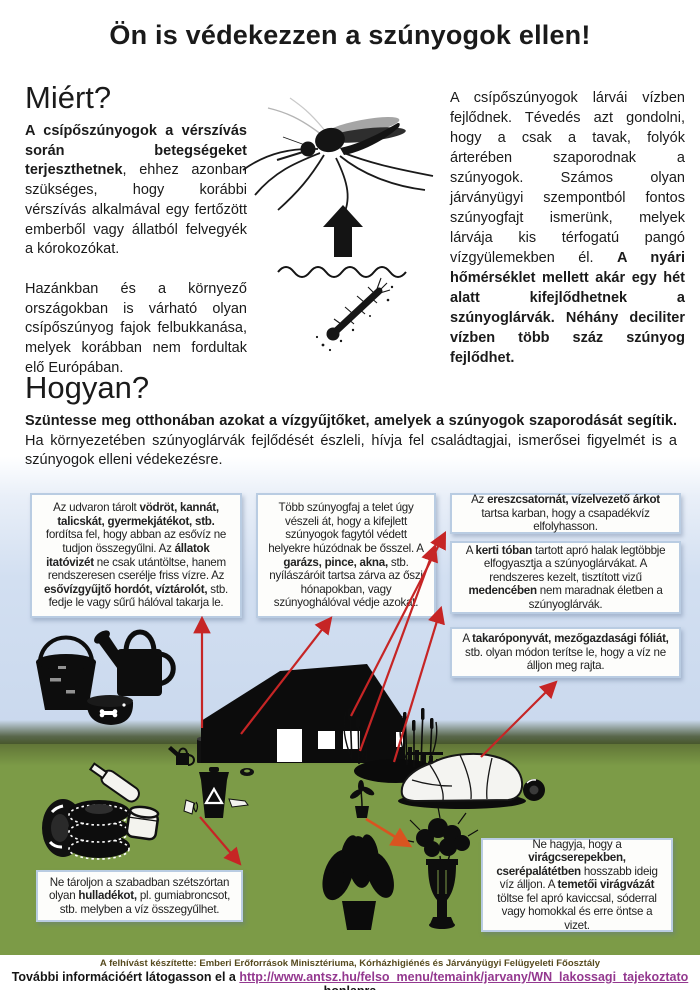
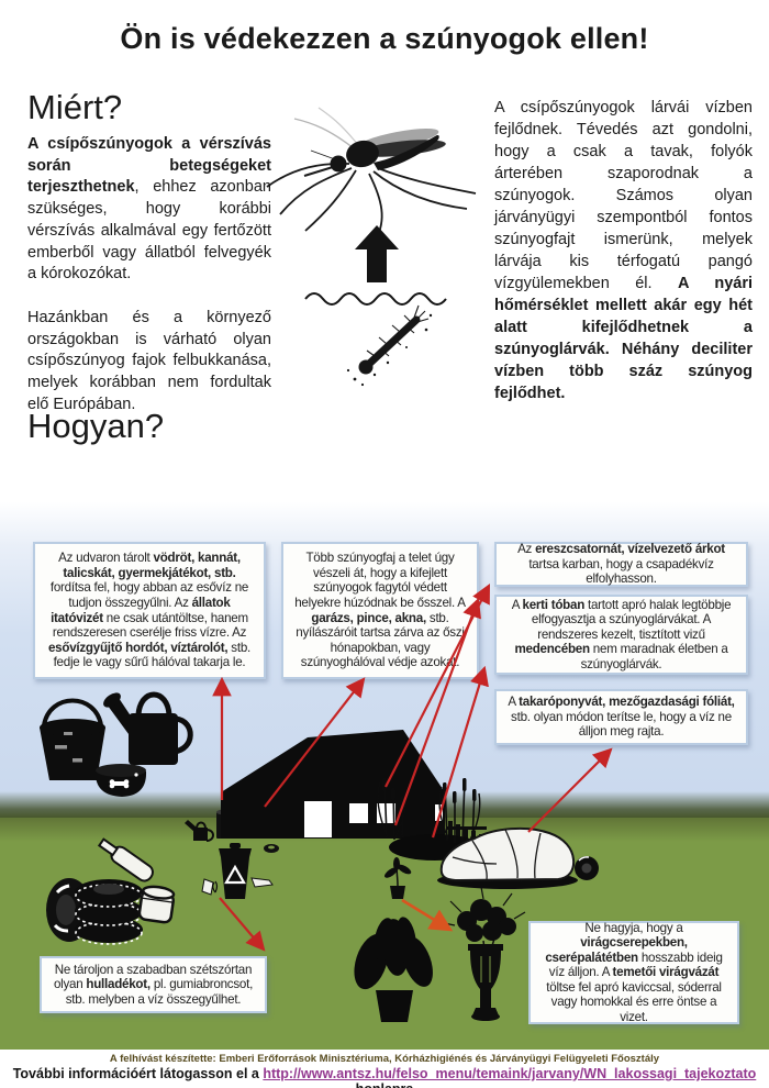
  Ön is védekezzen a szúnyogok ellen!
  Miért?
  A csípőszúnyogok a vérszívás során betegségeket terjeszthetnek, ehhez azonban szükséges, hogy korábbi vérszívás alkalmával egy fertőzött emberből vagy állatból felvegyék a kórokozókat.
  Hazánkban és a környező országokban is várható olyan csípőszúnyog fajok felbukkanása, melyek korábban nem fordultak elő Európában.
  A csípőszúnyogok lárvái vízben fejlődnek. Tévedés azt gondolni, hogy a csak a tavak, folyók árterében szaporodnak a szúnyogok. Számos olyan járványügyi szempontból fontos szúnyogfajt ismerünk, melyek lárvája kis térfogatú pangó vízgyülemekben él. A nyári hőmérséklet mellett akár egy hét alatt kifejlődhetnek a szúnyoglárvák. Néhány deciliter vízben több száz szúnyog fejlődhet.
  Hogyan?
- Szüntesse meg otthonában azokat a vízgyűjtőket, amelyek a szúnyogok szaporodását segítik. Ha környezetében szúnyoglárvák fejlődését észleli, hívja fel családtagjai, ismerősei figyelmét is a szúnyogok elleni védekezésre.
  Az udvaron tárolt vödröt, kannát, talicskát, gyermekjátékot, stb. fordítsa fel, hogy abban az esővíz ne tudjon összegyűlni. Az állatok itatóvizét ne csak utántöltse, hanem rendszeresen cserélje friss vízre. Az esővízgyűjtő hordót, víztárolót, stb. fedje le vagy sűrű hálóval takarja le.
  Több szúnyogfaj a telet úgy vészeli át, hogy a kifejlett szúnyogok fagytól védett helyekre húzódnak be ősszel. A garázs, pince, akna, stb. nyílászáróit tartsa zárva az őszi hónapokban, vagy szúnyoghálóval védje azok.
  Az ereszcsatornát, vízelvezető árkot tartsa karban, hogy a csapadékvíz elfolyhasson.
  A kerti tóban tartott apró halak legtöbbje elfogyasztja a szúnyoglárvákat. A rendszeres kezelt, tisztított vizű medencében nem maradnak életben a szúnyoglárvák.
  A takaróponyvát, mezőgazdasági fóliát, stb. olyan módon terítse le, hogy a víz ne álljon meg rajta.
  Ne tároljon a szabadban szétszórtan olyan hulladékot, pl. gumiabroncsot, stb. melyben a víz összegyűlhet.
  Ne hagyja, hogy a virágcserepekben, cserépalátétben hosszabb ideig víz álljon. A temetői virágvázát töltse fel apró kaviccsal, sóderral vagy homokkal és erre öntse a vizet.
  A felhívást készítette: Emberi Erőforrások Minisztériuma, Kórházhigiénés és Járványügyi Felügyeleti Főosztály
  További információért látogasson el a http://www.antsz.hu/felso_menu/temaink/jarvany/WN_lakossagi_tajekoztato
